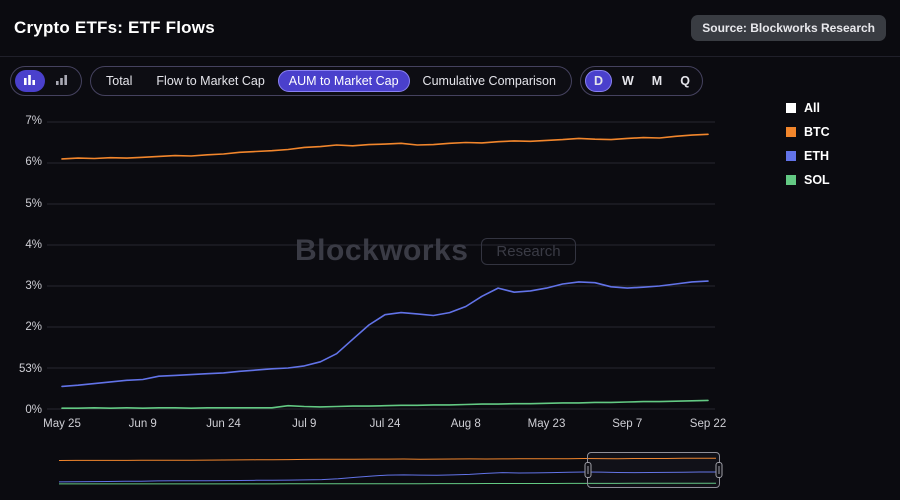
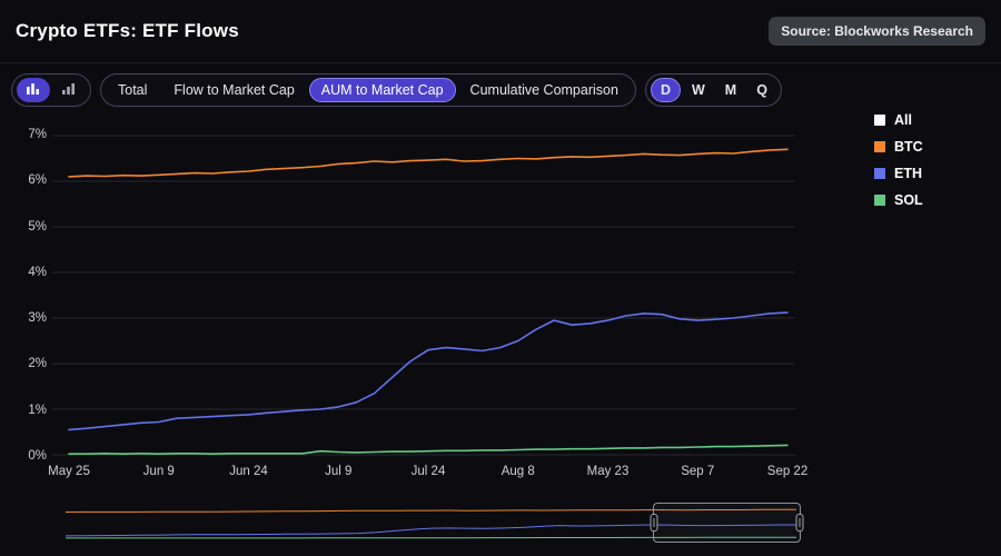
  Crypto ETFs: ETF Flows
  Source: Blockworks Research
  Total
  Flow to Market Cap
  AUM to Market Cap
  Cumulative Comparison
  D
  W
  M
  Q
  7%
  6%
  5%
  4%
  3%
  2%
- 53%
+ 1%
  0%
- Blockworks
- Research
  May 25
  Jun 9
  Jun 24
  Jul 9
  Jul 24
  Aug 8
  May 23
  Sep 7
  Sep 22
  All
  BTC
  ETH
  SOL
